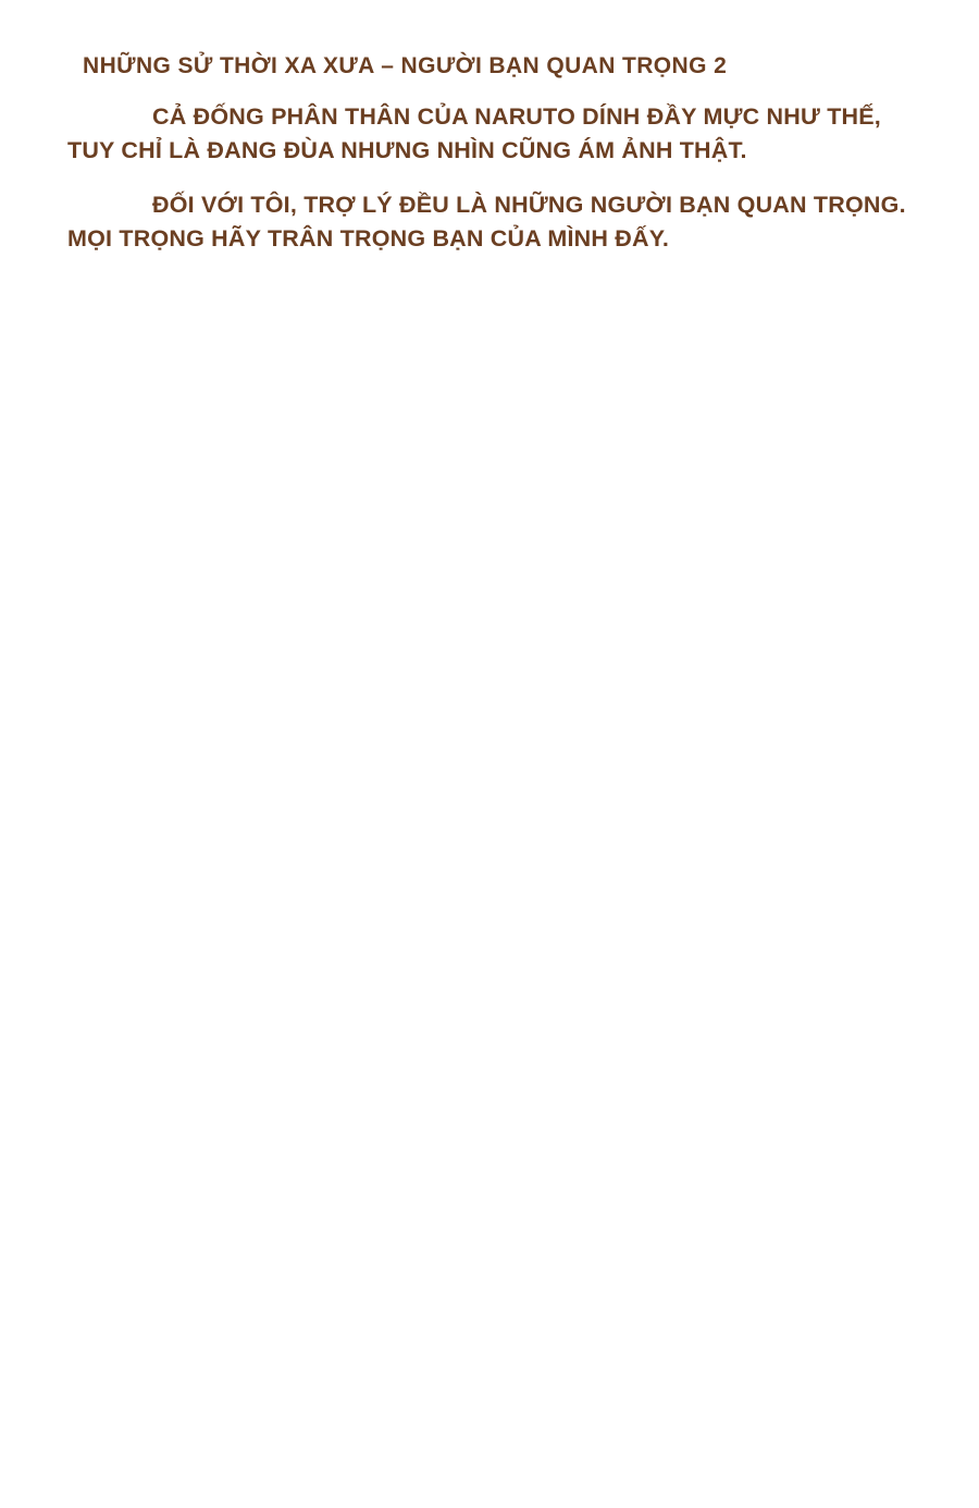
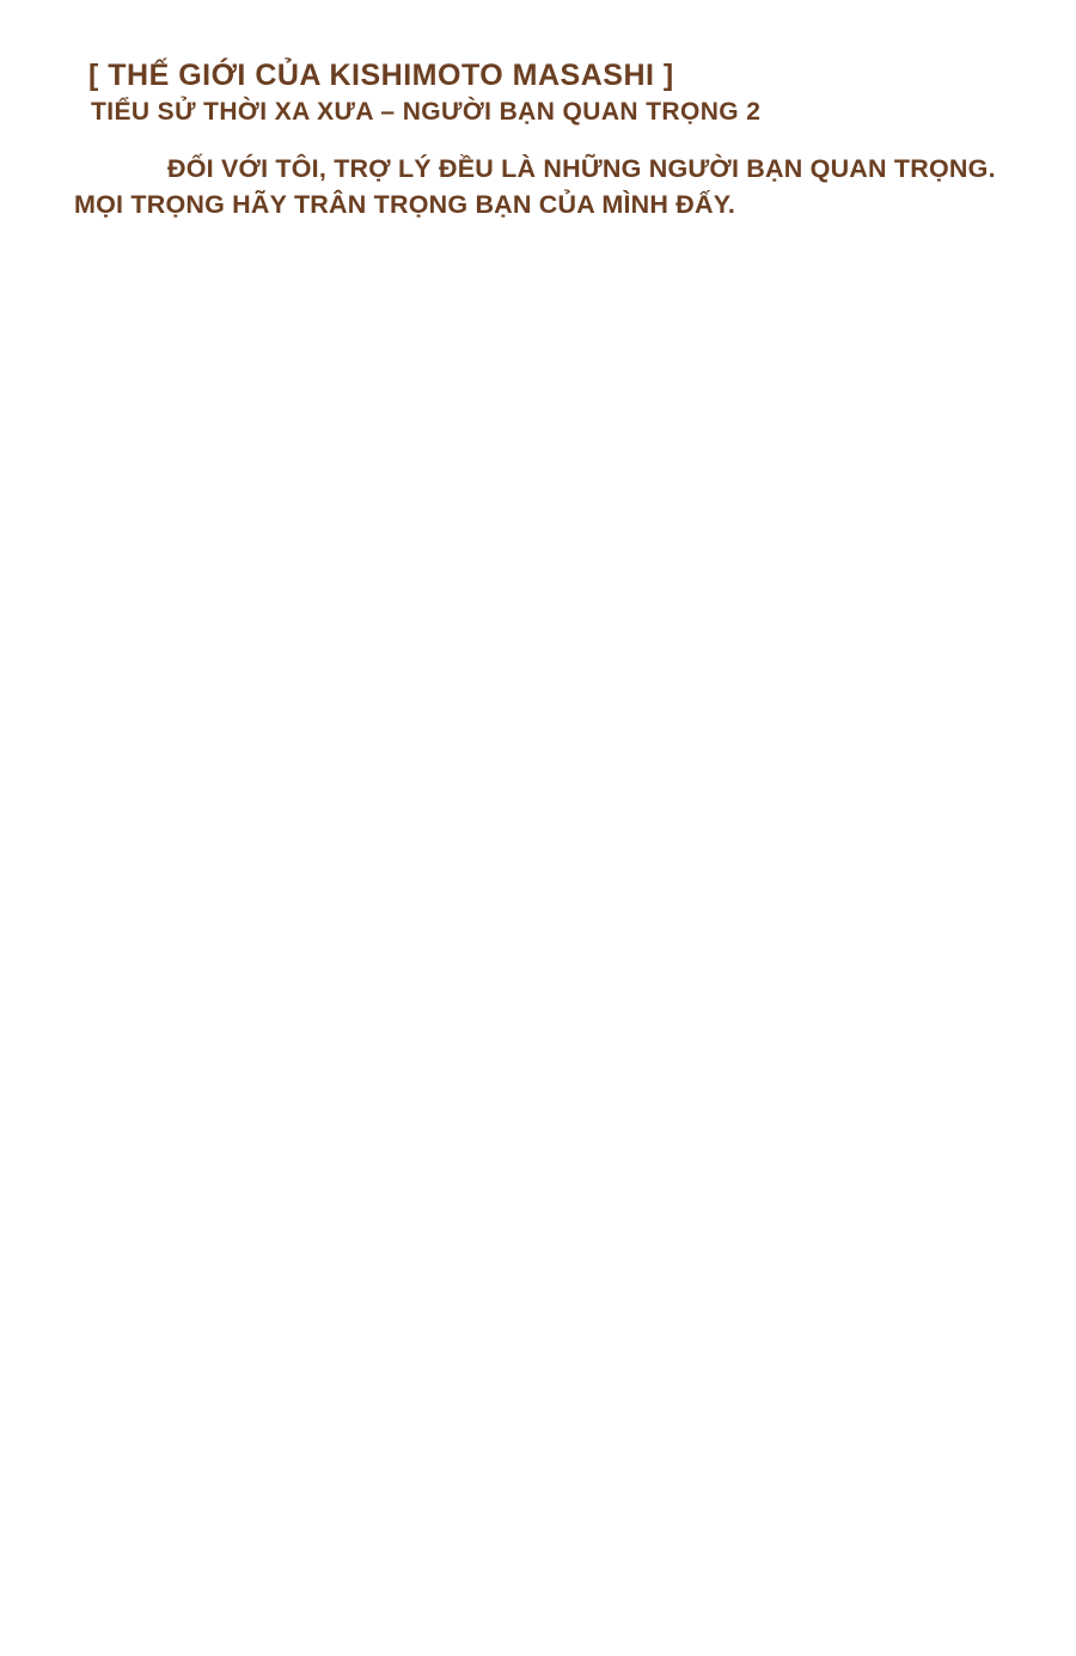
+ [ THẾ GIỚI CỦA KISHIMOTO MASASHI ]
- NHỮNG SỬ THỜI XA XƯA – NGƯỜI BẠN QUAN TRỌNG 2
+ TIỂU SỬ THỜI XA XƯA – NGƯỜI BẠN QUAN TRỌNG 2
- CẢ ĐỐNG PHÂN THÂN CỦA NARUTO DÍNH ĐẦY MỰC NHƯ THẾ, TUY CHỈ LÀ ĐANG ĐÙA NHƯNG NHÌN CŨNG ÁM ẢNH THẬT.
  ĐỐI VỚI TÔI, TRỢ LÝ ĐỀU LÀ NHỮNG NGƯỜI BẠN QUAN TRỌNG. MỌI TRỌNG HÃY TRÂN TRỌNG BẠN CỦA MÌNH ĐẤY.
